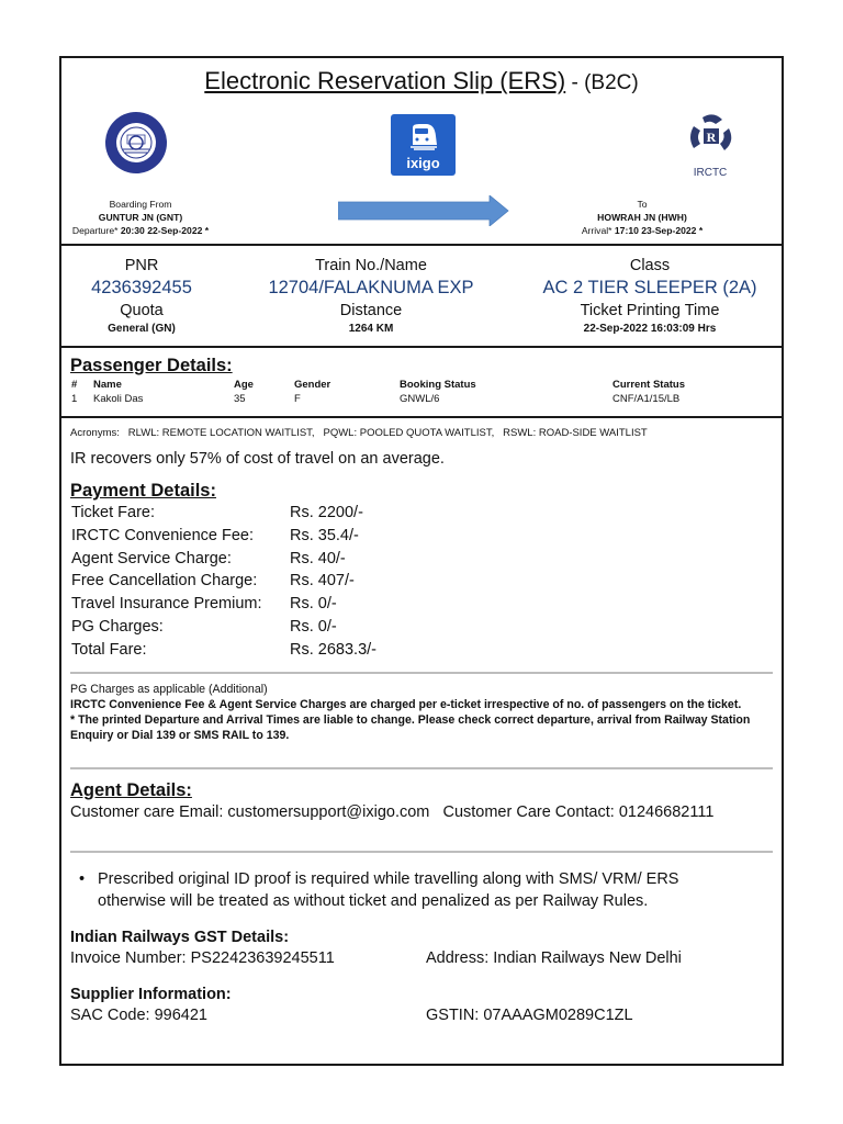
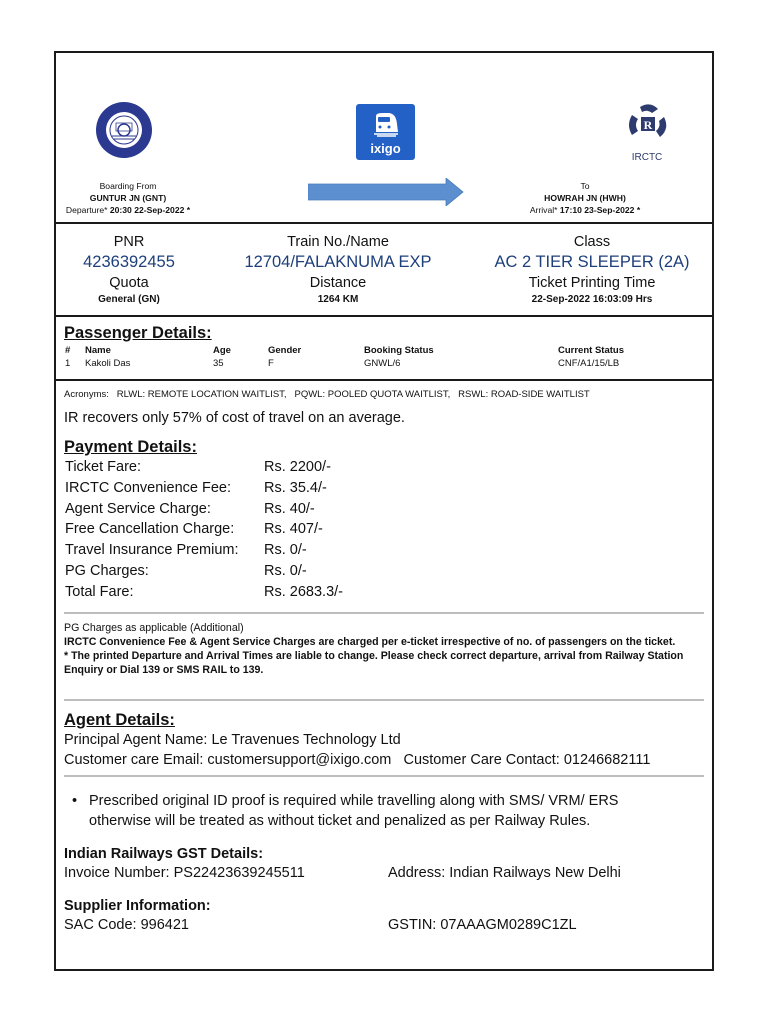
- Electronic Reservation Slip (ERS) - (B2C)
  ixigo
  R
  IRCTC
  Boarding From
  GUNTUR JN (GNT)
  Departure* 20:30 22-Sep-2022 *
  To
  HOWRAH JN (HWH)
  Arrival* 17:10 23-Sep-2022 *
  PNR
  4236392455
  Quota
  General (GN)
  Train No./Name
  12704/FALAKNUMA EXP
  Distance
  1264 KM
  Class
  AC 2 TIER SLEEPER (2A)
  Ticket Printing Time
  22-Sep-2022 16:03:09 Hrs
  Passenger Details:
  #
  Name
  Age
  Gender
  Booking Status
  Current Status
  1
  Kakoli Das
  35
  F
  GNWL/6
  CNF/A1/15/LB
  Acronyms: RLWL: REMOTE LOCATION WAITLIST, PQWL: POOLED QUOTA WAITLIST, RSWL: ROAD-SIDE WAITLIST
  IR recovers only 57% of cost of travel on an average.
  Payment Details:
  Ticket Fare:
  Rs. 2200/-
  IRCTC Convenience Fee:
  Rs. 35.4/-
  Agent Service Charge:
  Rs. 40/-
  Free Cancellation Charge:
  Rs. 407/-
  Travel Insurance Premium:
  Rs. 0/-
  PG Charges:
  Rs. 0/-
  Total Fare:
  Rs. 2683.3/-
  PG Charges as applicable (Additional)
  IRCTC Convenience Fee & Agent Service Charges are charged per e-ticket irrespective of no. of passengers on the ticket.
  * The printed Departure and Arrival Times are liable to change. Please check correct departure, arrival from Railway Station Enquiry or Dial 139 or SMS RAIL to 139.
  Agent Details:
+ Principal Agent Name: Le Travenues Technology Ltd
  Customer care Email: customersupport@ixigo.com Customer Care Contact: 01246682111
  •
  Prescribed original ID proof is required while travelling along with SMS/ VRM/ ERS otherwise will be treated as without ticket and penalized as per Railway Rules.
  Indian Railways GST Details:
  Invoice Number: PS22423639245511
  Address: Indian Railways New Delhi
  Supplier Information:
  SAC Code: 996421
  GSTIN: 07AAAGM0289C1ZL
